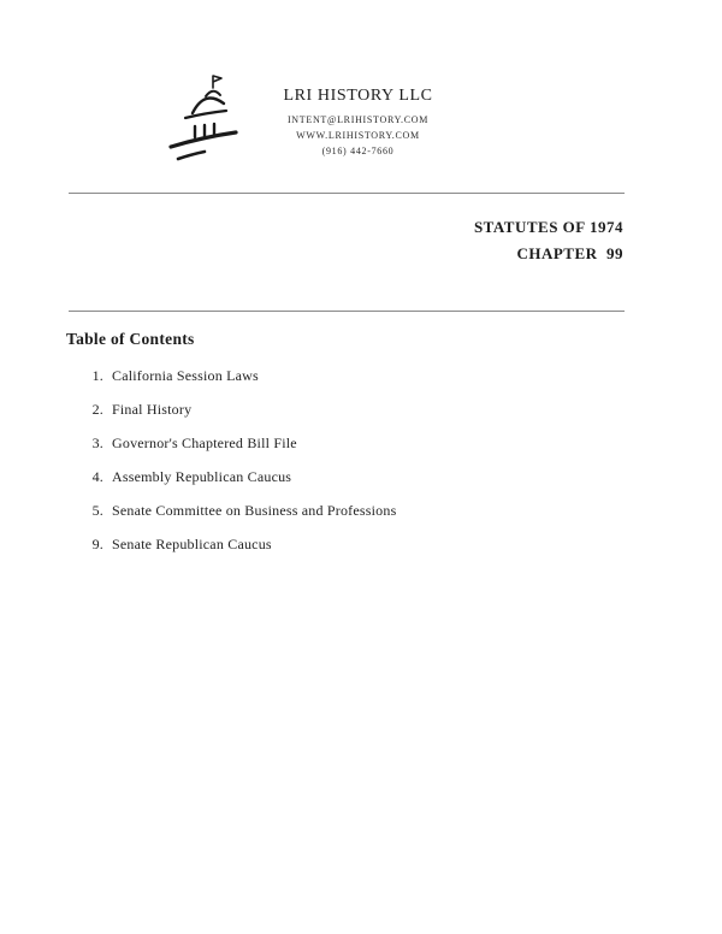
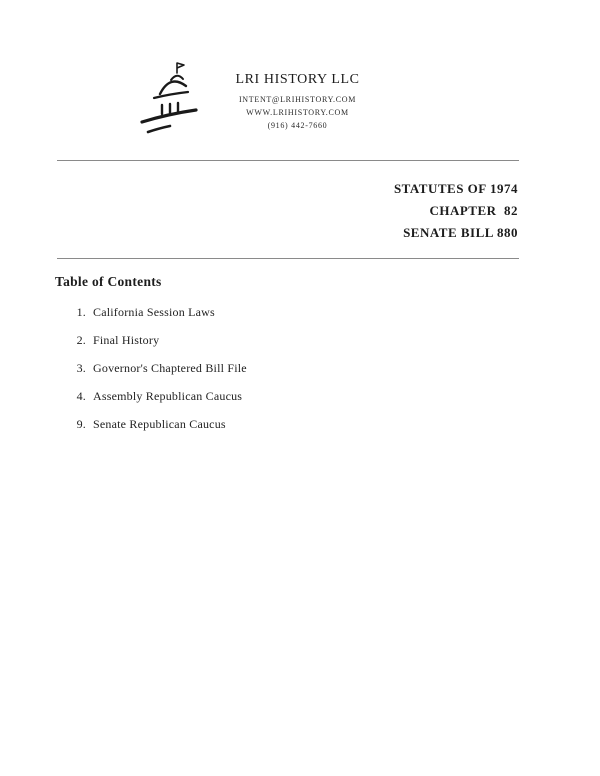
  LRI HISTORY LLC
  INTENT@LRIHISTORY.COM
  WWW.LRIHISTORY.COM
  (916) 442-7660
  STATUTES OF 1974
- CHAPTER 99
+ CHAPTER 82
+ SENATE BILL 880
  Table of Contents
  1.
  California Session Laws
  2.
  Final History
  3.
  Governor's Chaptered Bill File
  4.
  Assembly Republican Caucus
- 5.
- Senate Committee on Business and Professions
  9.
  Senate Republican Caucus
